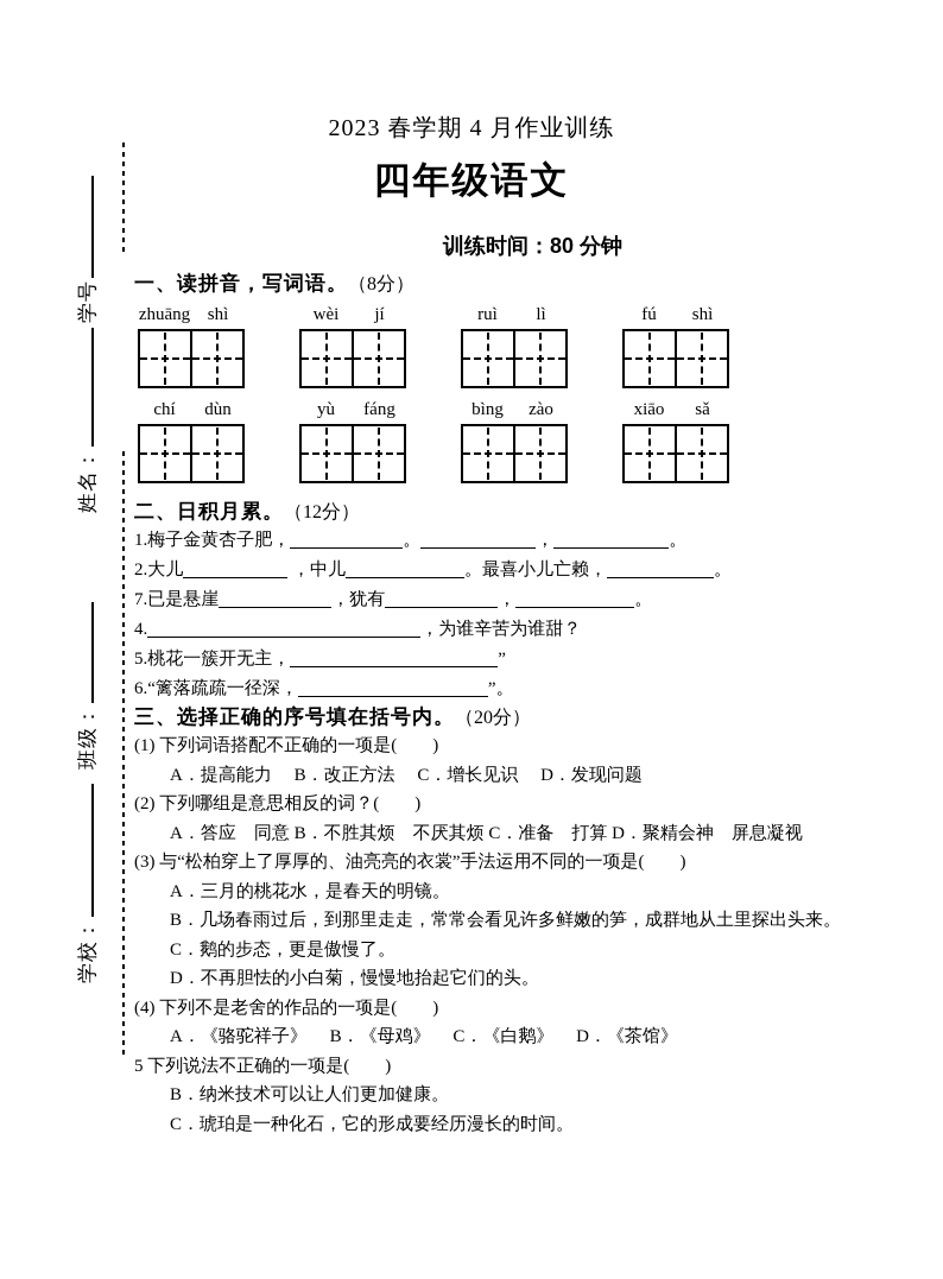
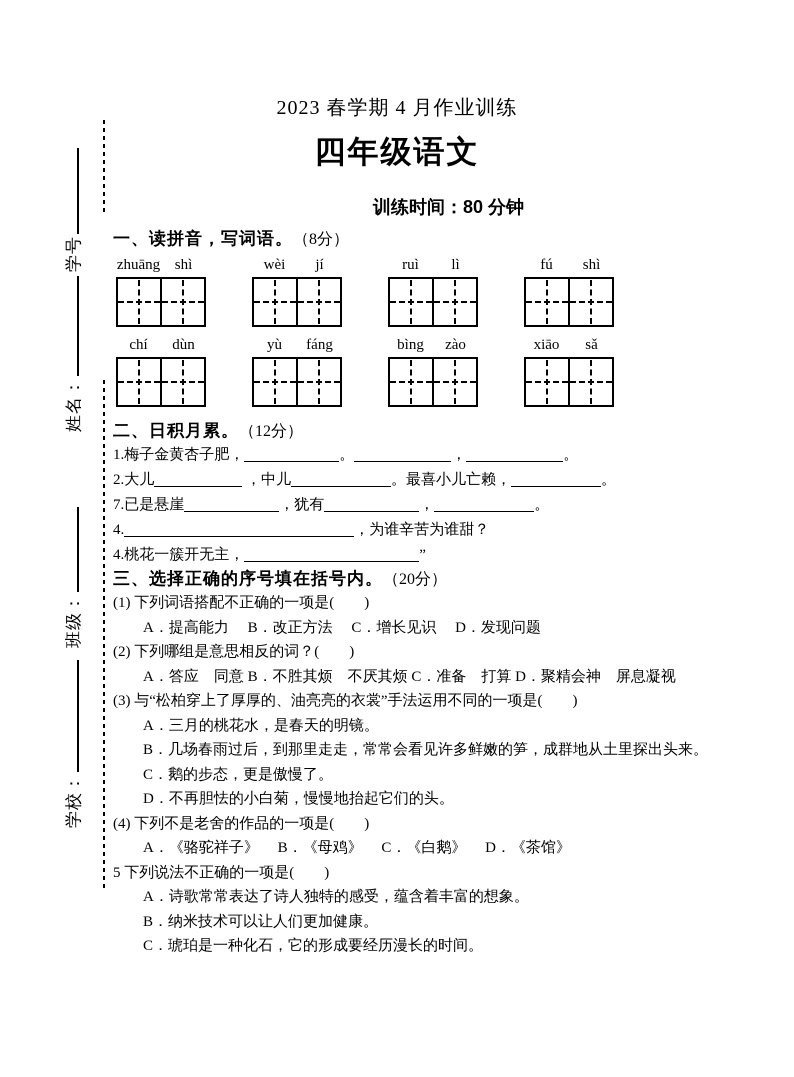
  2023 春学期 4 月作业训练
  四年级语文
  训练时间：80 分钟
  一、读拼音，写词语。（8分）
  zhuāng
  shì
  wèi
  jí
  ruì
  lì
  fú
  shì
  chí
  dùn
  yù
  fáng
  bìng
  zào
  xiāo
  sǎ
  二、日积月累。（12分）
  1.梅子金黄杏子肥， 。 ， 。
  2.大儿 ，中儿 。最喜小儿亡赖， 。
  7.已是悬崖 ，犹有 ， 。
  4. ，为谁辛苦为谁甜？
- 5.桃花一簇开无主， ”
+ 4.桃花一簇开无主， ”
- 6.“篱落疏疏一径深， ”。
  三、选择正确的序号填在括号内。（20分）
  (1) 下列词语搭配不正确的一项是( )
  A．提高能力 B．改正方法 C．增长见识 D．发现问题
  (2) 下列哪组是意思相反的词？( )
  A．答应 同意 B．不胜其烦 不厌其烦 C．准备 打算 D．聚精会神 屏息凝视
  (3) 与“松柏穿上了厚厚的、油亮亮的衣裳”手法运用不同的一项是( )
  A．三月的桃花水，是春天的明镜。
  B．几场春雨过后，到那里走走，常常会看见许多鲜嫩的笋，成群地从土里探出头来。
  C．鹅的步态，更是傲慢了。
  D．不再胆怯的小白菊，慢慢地抬起它们的头。
  (4) 下列不是老舍的作品的一项是( )
  A．《骆驼祥子》 B．《母鸡》 C．《白鹅》 D．《茶馆》
  5 下列说法不正确的一项是( )
+ A．诗歌常常表达了诗人独特的感受，蕴含着丰富的想象。
  B．纳米技术可以让人们更加健康。
  C．琥珀是一种化石，它的形成要经历漫长的时间。
